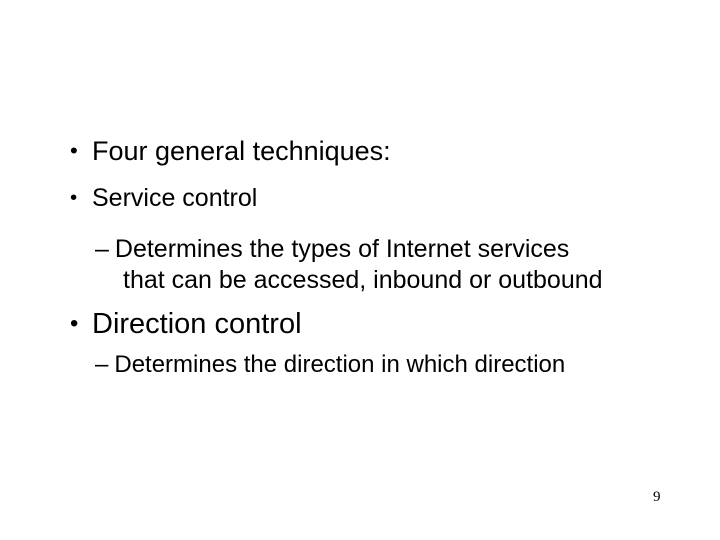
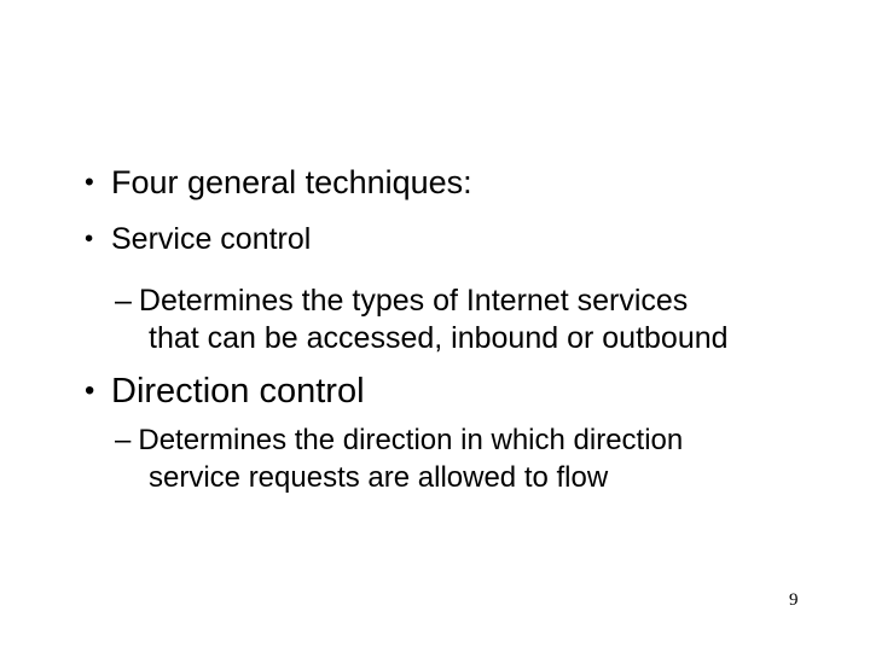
  •
  Four general techniques:
  •
  Service control
  – Determines the types of Internet services
  that can be accessed, inbound or outbound
  •
  Direction control
  – Determines the direction in which direction
+ service requests are allowed to flow
  9
